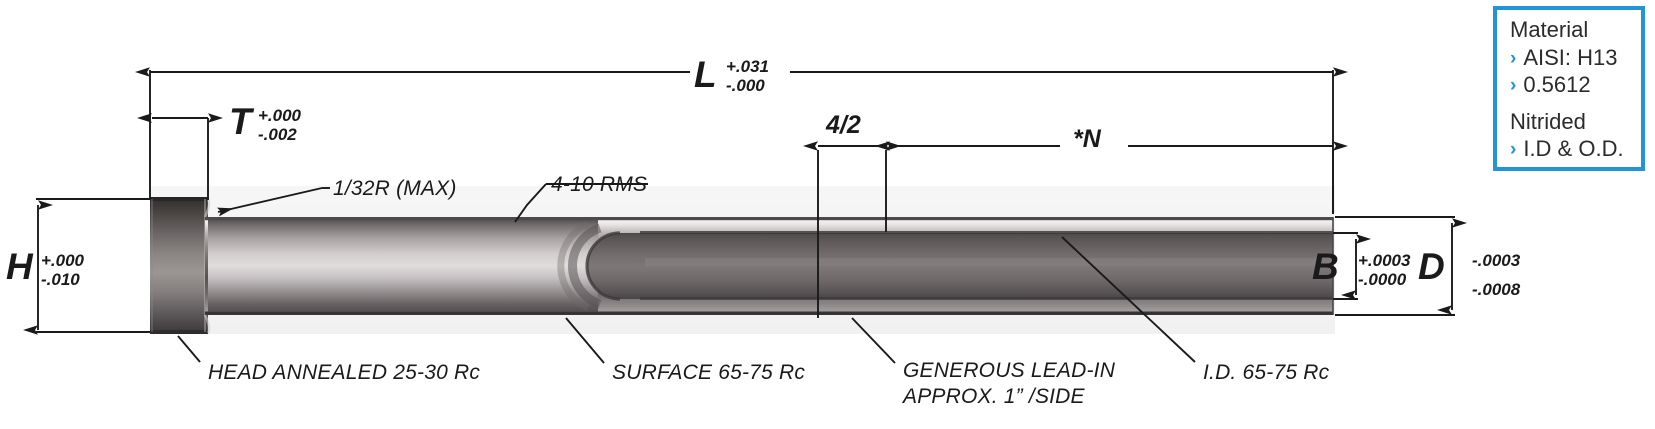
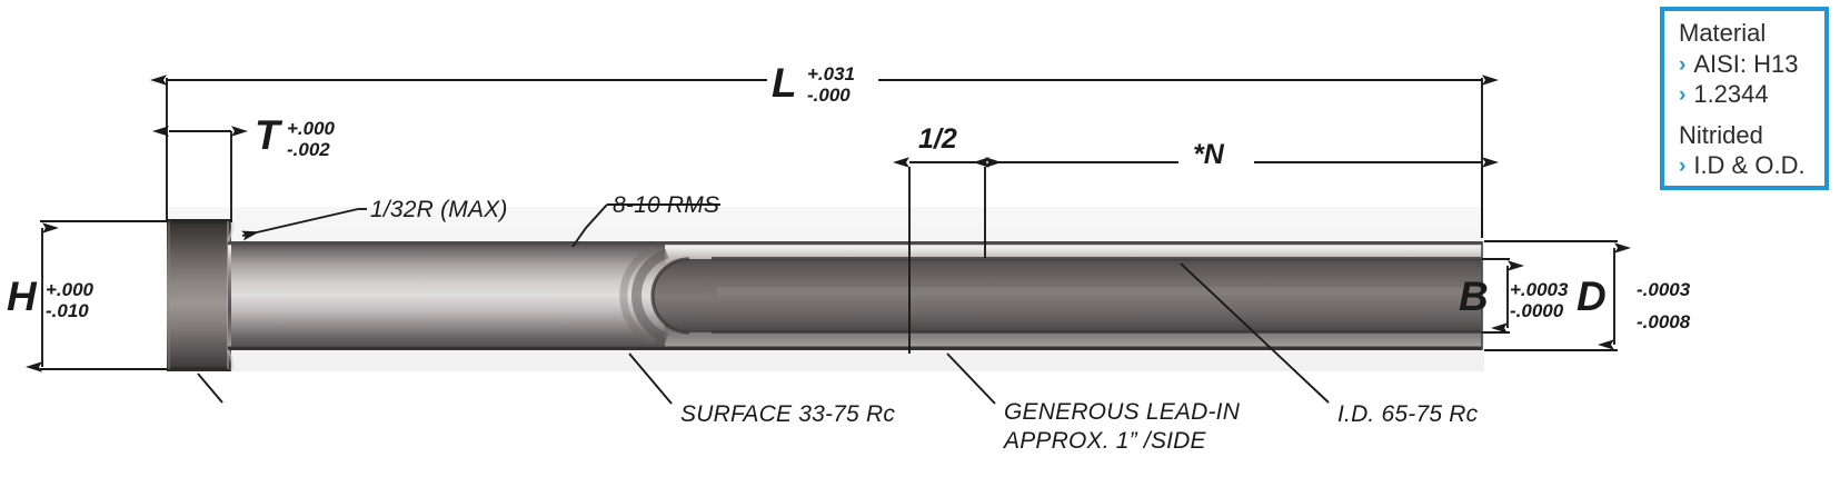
  L
  +.031
  -.000
  T
  +.000
  -.002
  H
  +.000
  -.010
- 4/2
+ 1/2
  *N
  B
  +.0003
  -.0000
  D
  -.0003
  -.0008
  1/32R (MAX)
- 4-10 RMS
+ 8-10 RMS
- HEAD ANNEALED 25-30 Rc
- SURFACE 65-75 Rc
+ SURFACE 33-75 Rc
  GENEROUS LEAD-IN
  APPROX. 1” /SIDE
  I.D. 65-75 Rc
  Material
  ›
  AISI: H13
  ›
- 0.5612
+ 1.2344
  Nitrided
  ›
  I.D & O.D.
